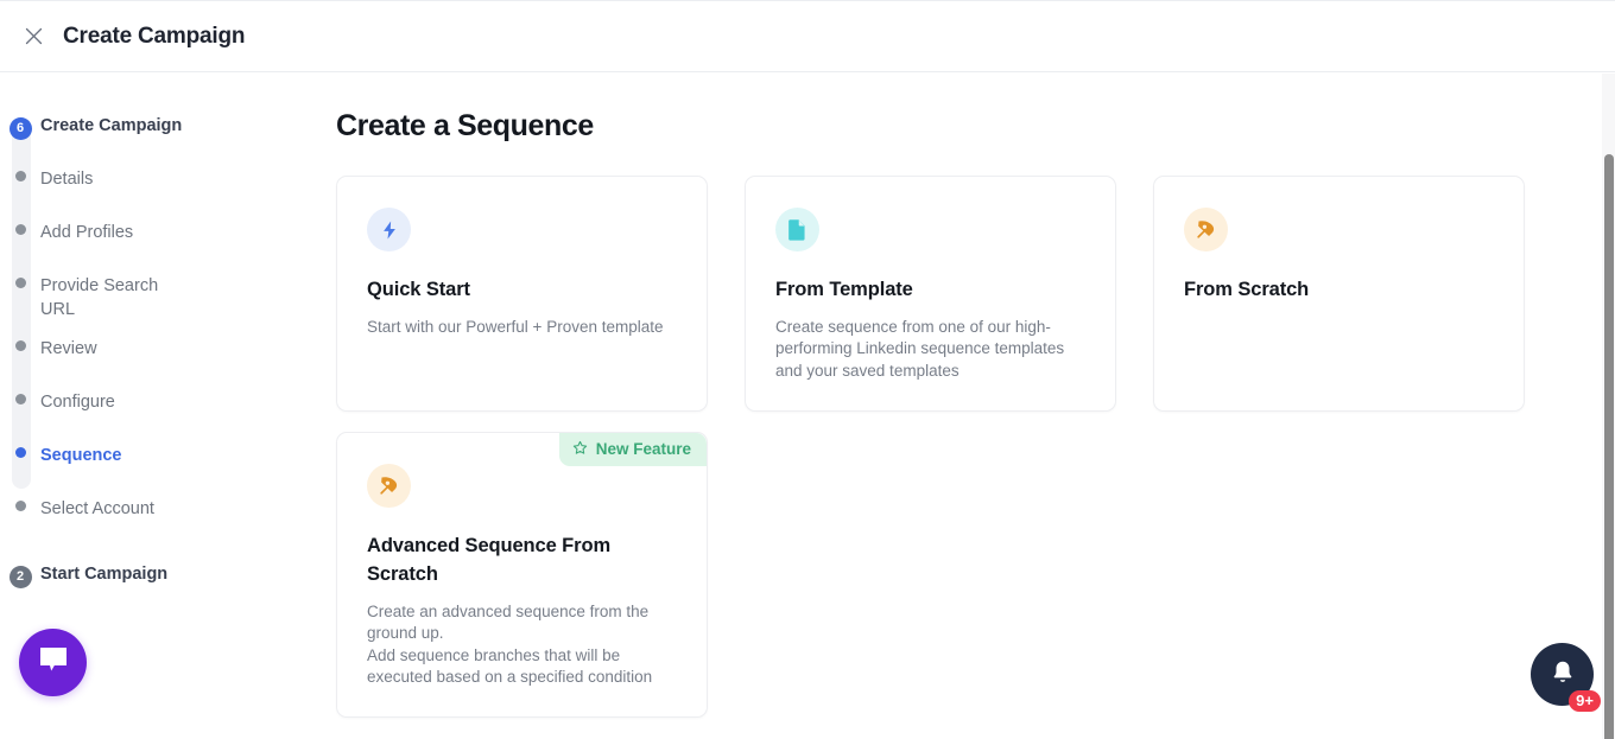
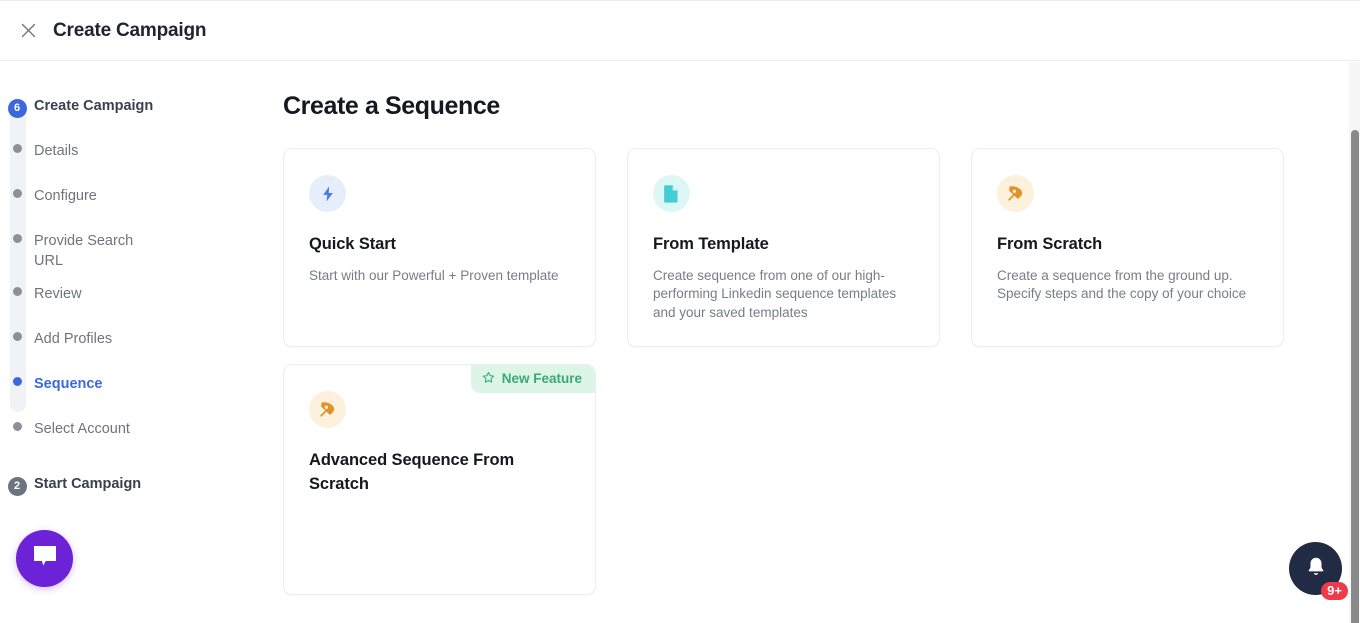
  Create Campaign
  6
  Create Campaign
  Details
- Add Profiles
+ Configure
  Provide Search URL
  Review
- Configure
+ Add Profiles
  Sequence
  Select Account
  2
  Start Campaign
  Create a Sequence
  Quick Start
  Start with our Powerful + Proven template
  From Template
  Create sequence from one of our high-performing Linkedin sequence templates and your saved templates
  From Scratch
+ Create a sequence from the ground up. Specify steps and the copy of your choice
  New Feature
  Advanced Sequence From Scratch
- Create an advanced sequence from the ground up.
- Add sequence branches that will be executed based on a specified condition
  9+
